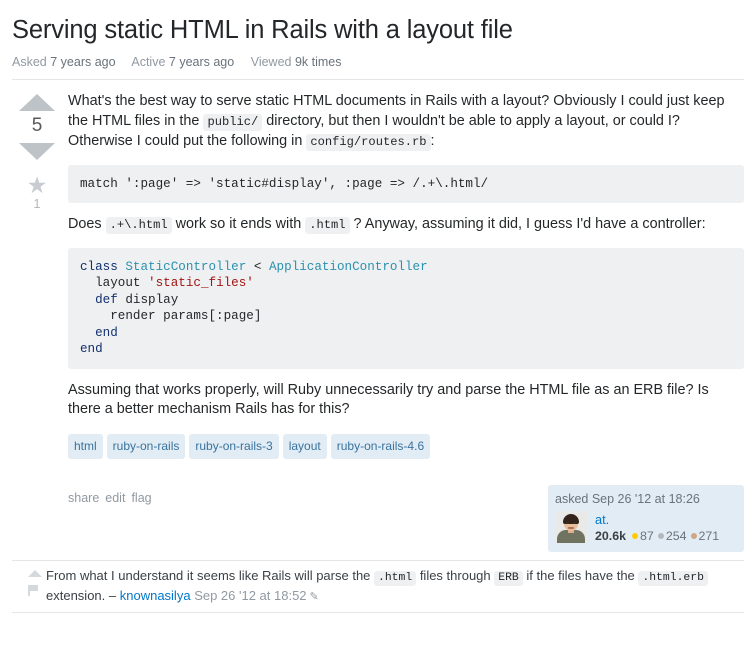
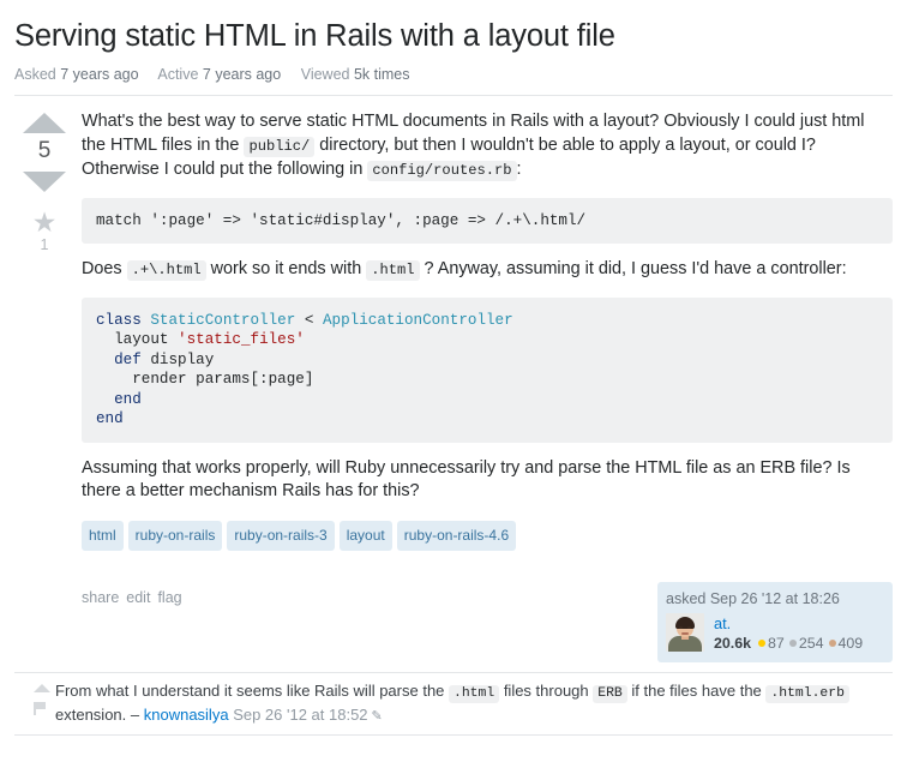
  Serving static HTML in Rails with a layout file
- Asked 7 years ago Active 7 years ago Viewed 9k times
+ Asked 7 years ago Active 7 years ago Viewed 5k times
  5
  ★
  1
- What's the best way to serve static HTML documents in Rails with a layout? Obviously I could just keep the HTML files in the public/ directory, but then I wouldn't be able to apply a layout, or could I? Otherwise I could put the following in config/routes.rb :
+ What's the best way to serve static HTML documents in Rails with a layout? Obviously I could just html the HTML files in the public/ directory, but then I wouldn't be able to apply a layout, or could I? Otherwise I could put the following in config/routes.rb :
  match ':page' => 'static#display', :page => /.+\.html/
  Does .+\.html work so it ends with .html ? Anyway, assuming it did, I guess I'd have a controller:
  class StaticController < ApplicationController layout 'static_files' def display render params[:page] end end
  Assuming that works properly, will Ruby unnecessarily try and parse the HTML file as an ERB file? Is there a better mechanism Rails has for this?
  html ruby-on-rails ruby-on-rails-3 layout ruby-on-rails-4.6
  share edit flag
  asked Sep 26 '12 at 18:26
  at.
- 20.6k 87 254 271
+ 20.6k 87 254 409
  From what I understand it seems like Rails will parse the .html files through ERB if the files have the .html.erb extension. – knownasilya Sep 26 '12 at 18:52 ✎
